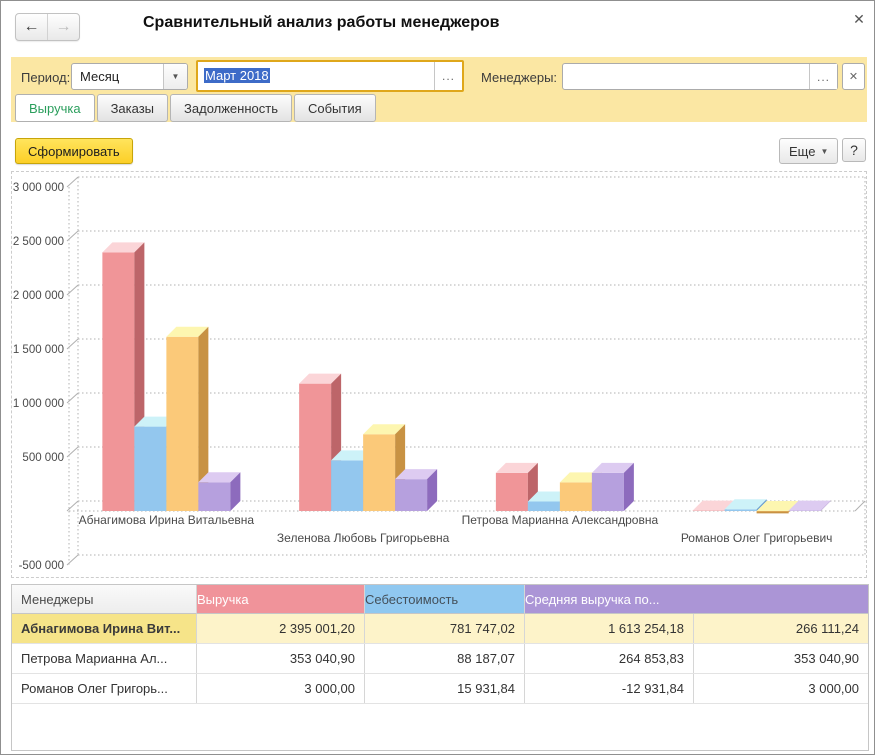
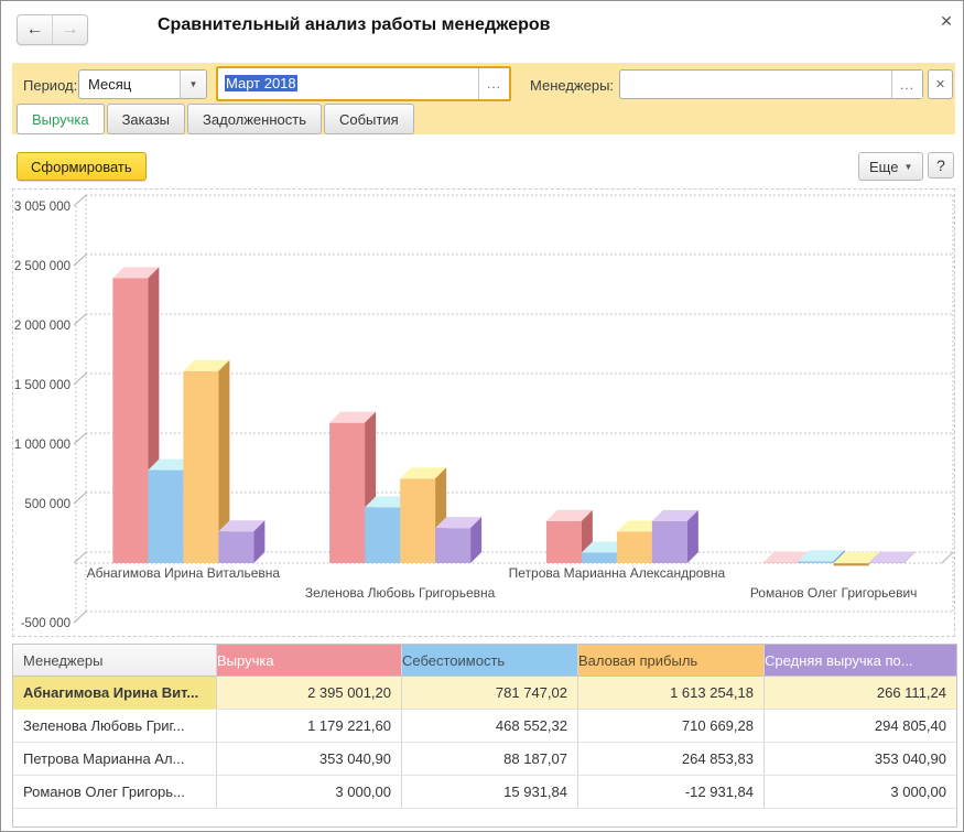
  ←
  →
  Сравнительный анализ работы менеджеров
  ✕
  Период:
  Месяц
  ▼
  Март 2018
  ...
  Менеджеры:
  ...
  ✕
  Выручка
  Заказы
  Задолженность
  События
  Сформировать
  Еще
  ▼
  ?
- 3 000 000
+ 3 005 000
  2 500 000
  2 000 000
  1 500 000
  1 000 000
  500 000
  -500 000
  Абнагимова Ирина Витальевна
  Зеленова Любовь Григорьевна
  Петрова Марианна Александровна
  Романов Олег Григорьевич
  Менеджеры
  Выручка
  Себестоимость
+ Валовая прибыль
  Средняя выручка по...
  Абнагимова Ирина Вит...
  2 395 001,20
  781 747,02
  1 613 254,18
  266 111,24
+ Зеленова Любовь Григ...
+ 1 179 221,60
+ 468 552,32
+ 710 669,28
+ 294 805,40
  Петрова Марианна Ал...
  353 040,90
  88 187,07
  264 853,83
  353 040,90
  Романов Олег Григорь...
  3 000,00
  15 931,84
  -12 931,84
  3 000,00
